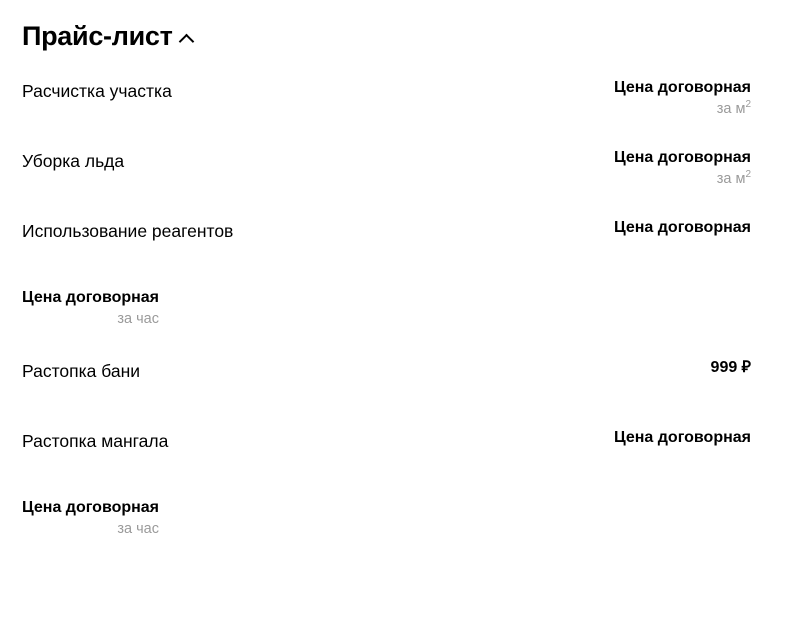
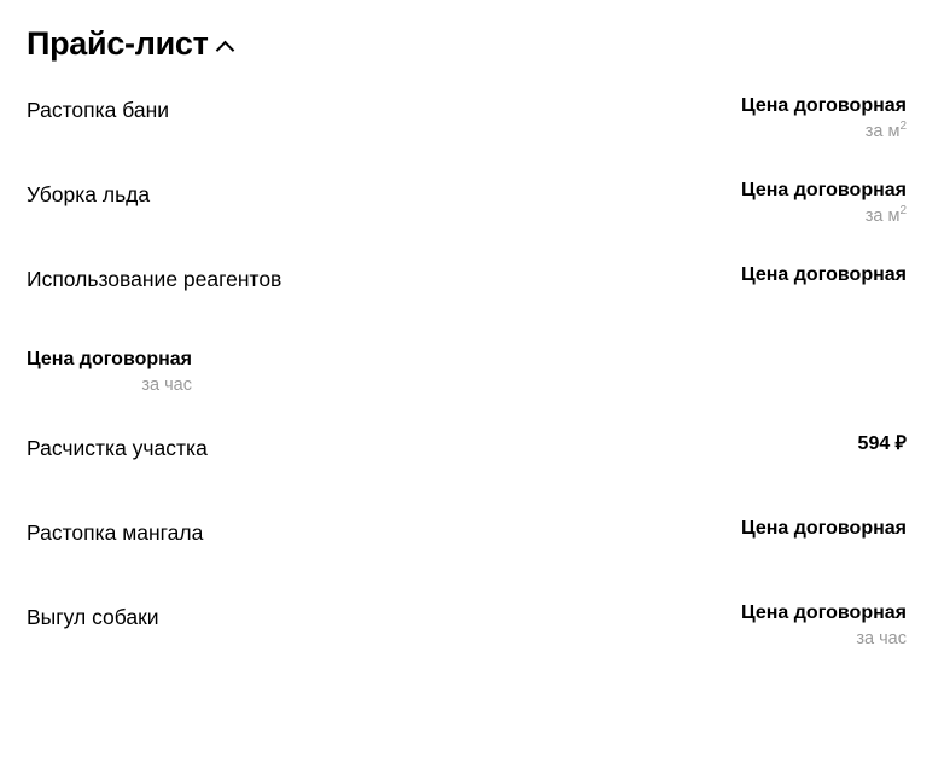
  Прайс-лист
- Расчистка участка
+ Растопка бани
  Цена договорная
  за м2
  Уборка льда
  Цена договорная
  за м2
  Использование реагентов
  Цена договорная
  Цена договорная
  за час
- Растопка бани
+ Расчистка участка
- 999 ₽
+ 594 ₽
  Растопка мангала
  Цена договорная
+ Выгул собаки
  Цена договорная
  за час
